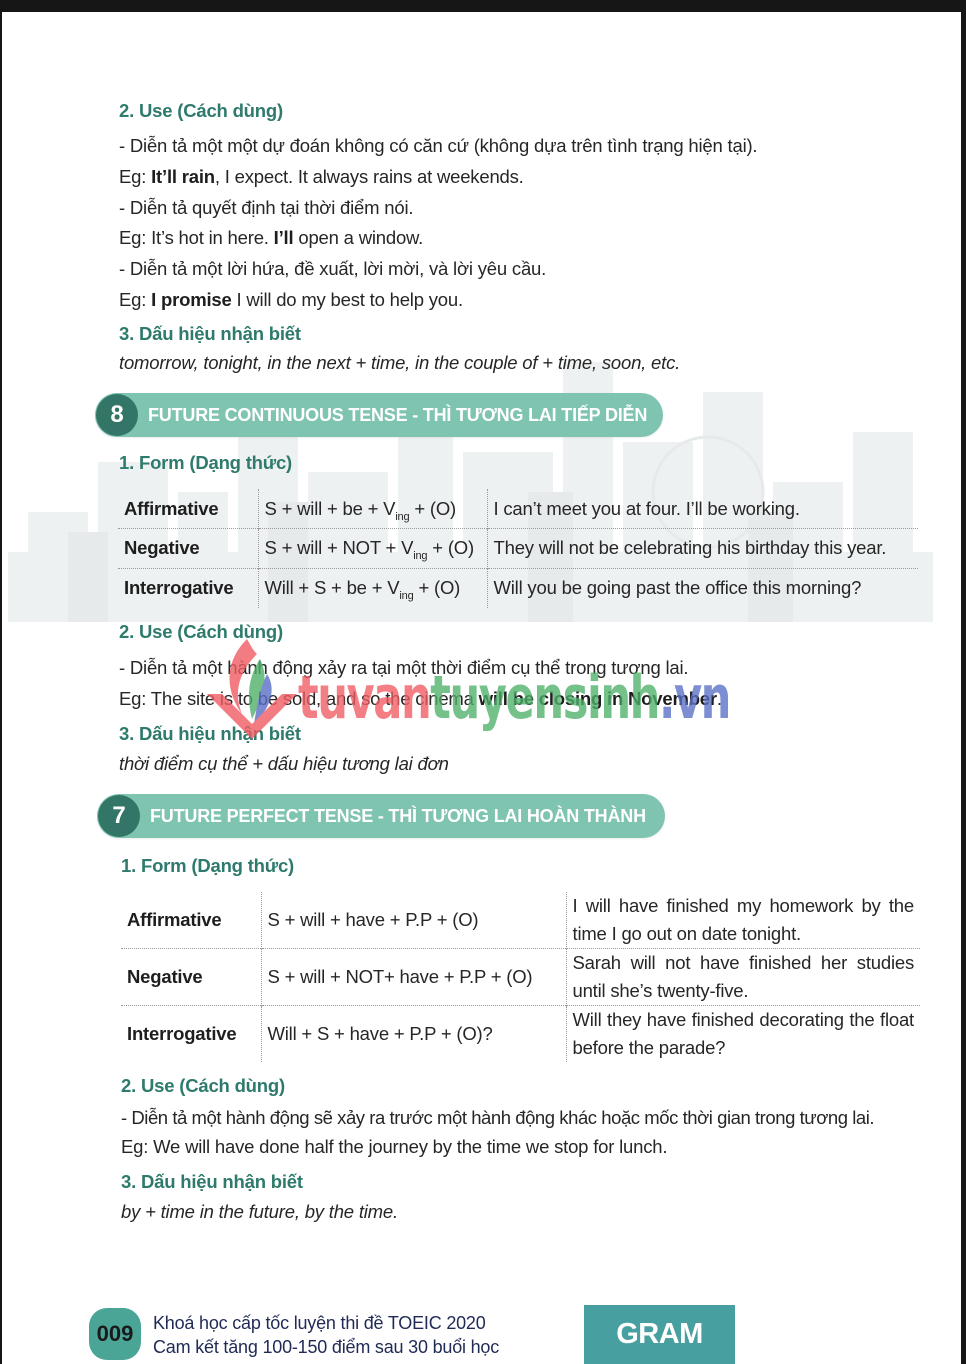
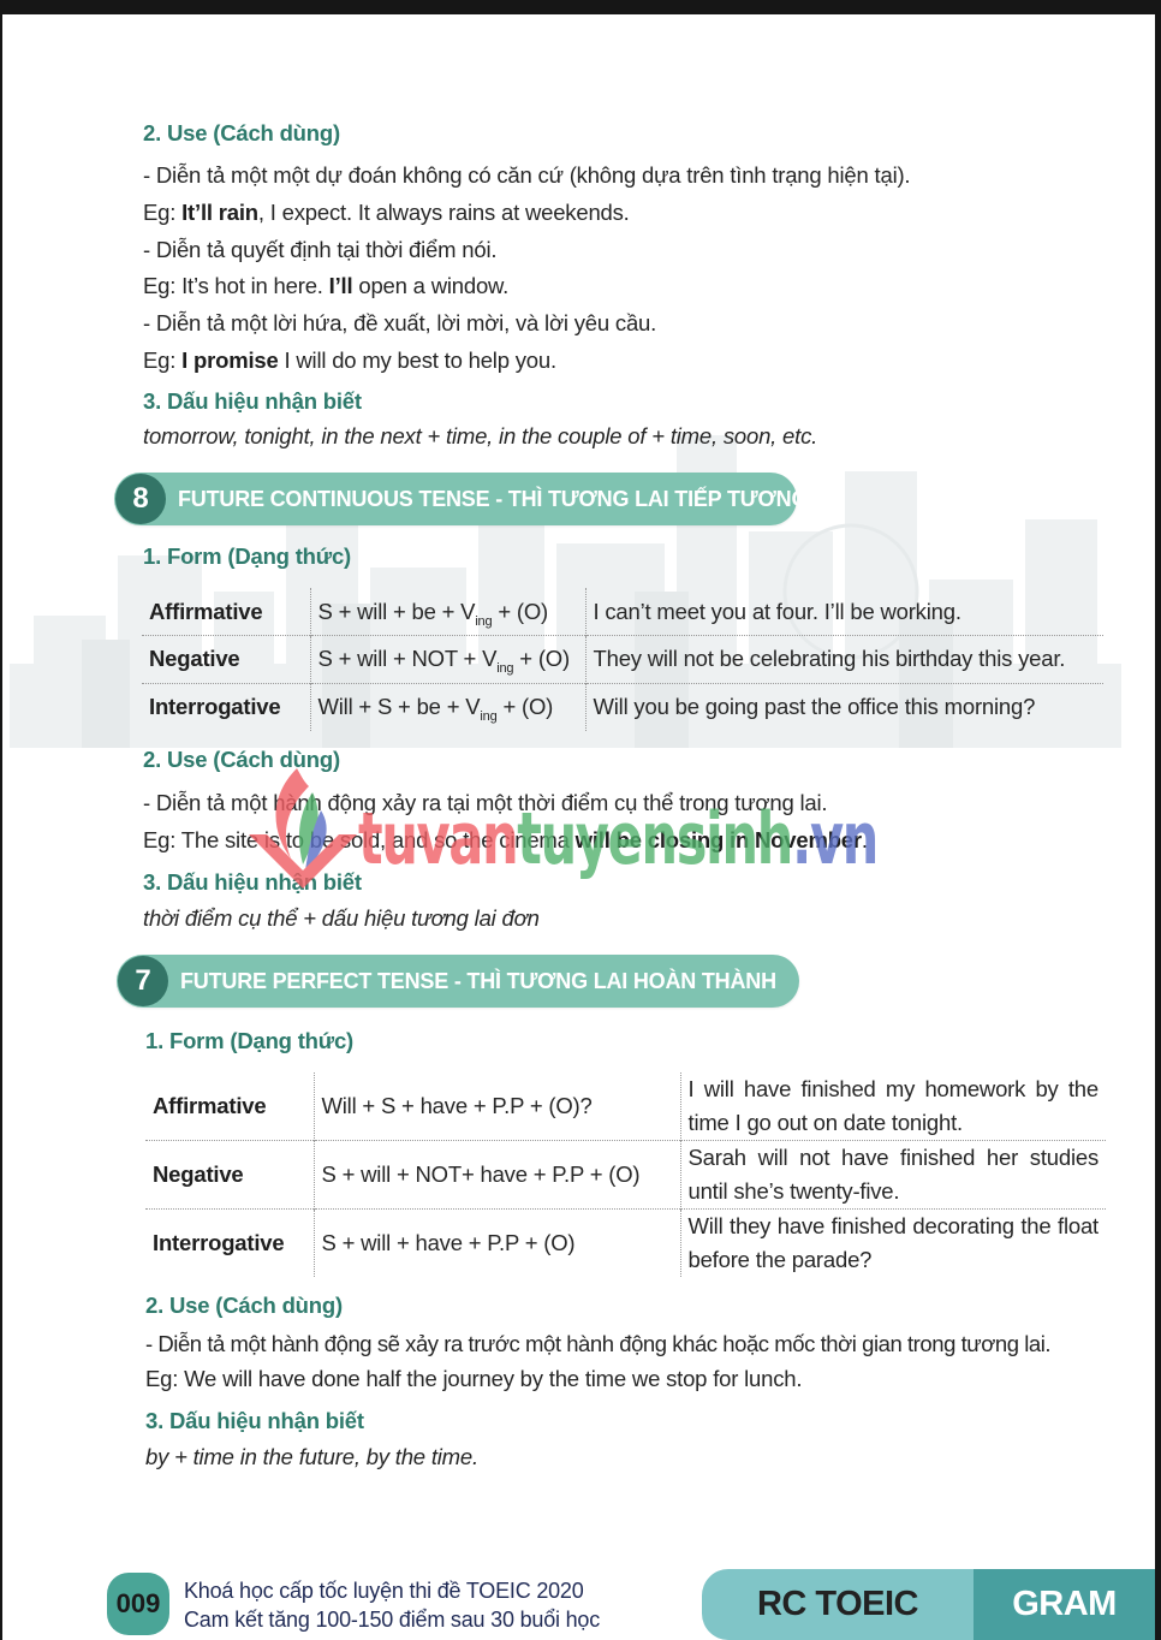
  2. Use (Cách dùng)
  - Diễn tả một một dự đoán không có căn cứ (không dựa trên tình trạng hiện tại).
  Eg: It’ll rain, I expect. It always rains at weekends.
  - Diễn tả quyết định tại thời điểm nói.
  Eg: It’s hot in here. I’ll open a window.
  - Diễn tả một lời hứa, đề xuất, lời mời, và lời yêu cầu.
  Eg: I promise I will do my best to help you.
  3. Dấu hiệu nhận biết
  tomorrow, tonight, in the next + time, in the couple of + time, soon, etc.
  8
- FUTURE CONTINUOUS TENSE - THÌ TƯƠNG LAI TIẾP DIỄN
+ FUTURE CONTINUOUS TENSE - THÌ TƯƠNG LAI TIẾP TƯƠNG
  1. Form (Dạng thức)
  Affirmative	S + will + be + Ving + (O)	I can’t meet you at four. I’ll be working.
  Negative	S + will + NOT + Ving + (O)	They will not be celebrating his birthday this year.
  Interrogative	Will + S + be + Ving + (O)	Will you be going past the office this morning?
  2. Use (Cách dùng)
  - Diễn tả một hành động xảy ra tại một thời điểm cụ thể trong tương lai.
  Eg: The site is to be sold, and so the cinema will be closing in November.
  3. Dấu hiệu nhận biết
  thời điểm cụ thể + dấu hiệu tương lai đơn
  7
  FUTURE PERFECT TENSE - THÌ TƯƠNG LAI HOÀN THÀNH
  1. Form (Dạng thức)
- Affirmative	S + will + have + P.P + (O)	I will have finished my homework by the time I go out on date tonight.
+ Affirmative	Will + S + have + P.P + (O)?	I will have finished my homework by the time I go out on date tonight.
  Negative	S + will + NOT+ have + P.P + (O)	Sarah will not have finished her studies until she’s twenty-five.
- Interrogative	Will + S + have + P.P + (O)?	Will they have finished decorating the float before the parade?
+ Interrogative	S + will + have + P.P + (O)	Will they have finished decorating the float before the parade?
  2. Use (Cách dùng)
  - Diễn tả một hành động sẽ xảy ra trước một hành động khác hoặc mốc thời gian trong tương lai.
  Eg: We will have done half the journey by the time we stop for lunch.
  3. Dấu hiệu nhận biết
  by + time in the future, by the time.
  009
  Khoá học cấp tốc luyện thi đề TOEIC 2020
  Cam kết tăng 100-150 điểm sau 30 buổi học
+ RC TOEIC
  GRAM
  tuvantuyensinh.vn
